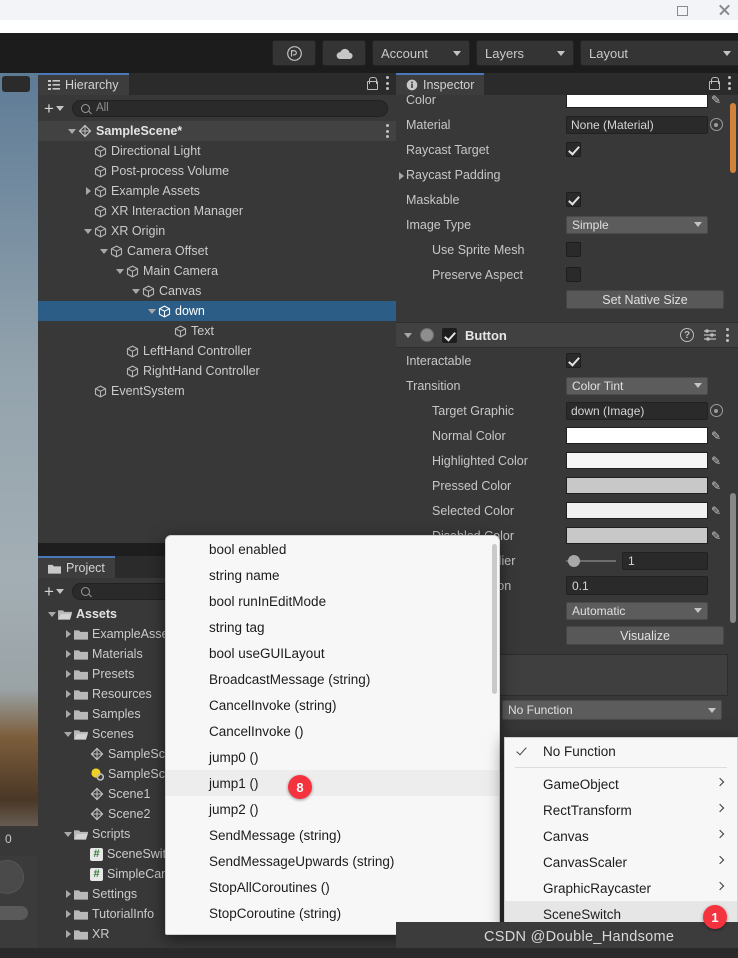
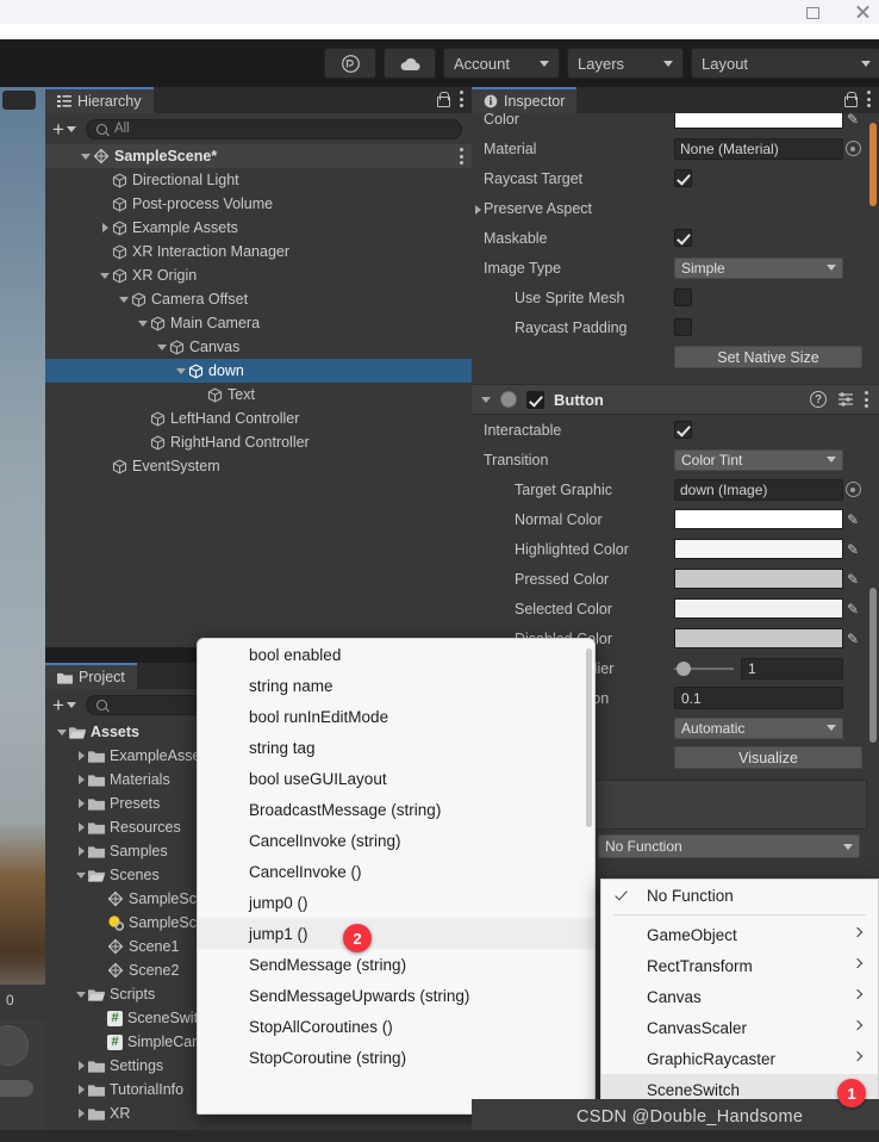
  Account
  Layers
  Layout
  0
  Hierarchy
  +
  All
  SampleScene*
  Directional Light
  Post-process Volume
  Example Assets
  XR Interaction Manager
  XR Origin
  Camera Offset
  Main Camera
  Canvas
  down
  Text
  LeftHand Controller
  RightHand Controller
  EventSystem
  Project
  +
  Assets
  ExampleAss
  Materials
  Presets
  Resources
  Samples
  Scenes
  SampleSc
  SampleSc
  Scene1
  Scene2
  Scripts
  #
  SceneSwi
  #
  Settings
  TutorialInfo
  XR
  Inspector
  Color
  ✎
  Material
  None (Material)
  Raycast Target
- Raycast Padding
+ Preserve Aspect
  Maskable
  Image Type
  Simple
  Use Sprite Mesh
- Preserve Aspect
+ Raycast Padding
  Set Native Size
  Button
  ?
  Interactable
  Transition
  Color Tint
  Target Graphic
  down (Image)
  Normal Color
  ✎
  Highlighted Color
  ✎
  Pressed Color
  ✎
  Selected Color
  ✎
  ✎
  1
  0.1
  Automatic
  Visualize
  No Function
  bool enabled
  string name
  bool runInEditMode
  string tag
  bool useGUILayout
  BroadcastMessage (string)
  CancelInvoke (string)
  CancelInvoke ()
  jump0 ()
  jump1 ()
- jump2 ()
  SendMessage (string)
  SendMessageUpwards (string)
  StopAllCoroutines ()
  StopCoroutine (string)
  No Function
  GameObject
  RectTransform
  Canvas
  CanvasScaler
  GraphicRaycaster
  SceneSwitch
  CSDN @Double_Handsome
  1
- 8
+ 2
